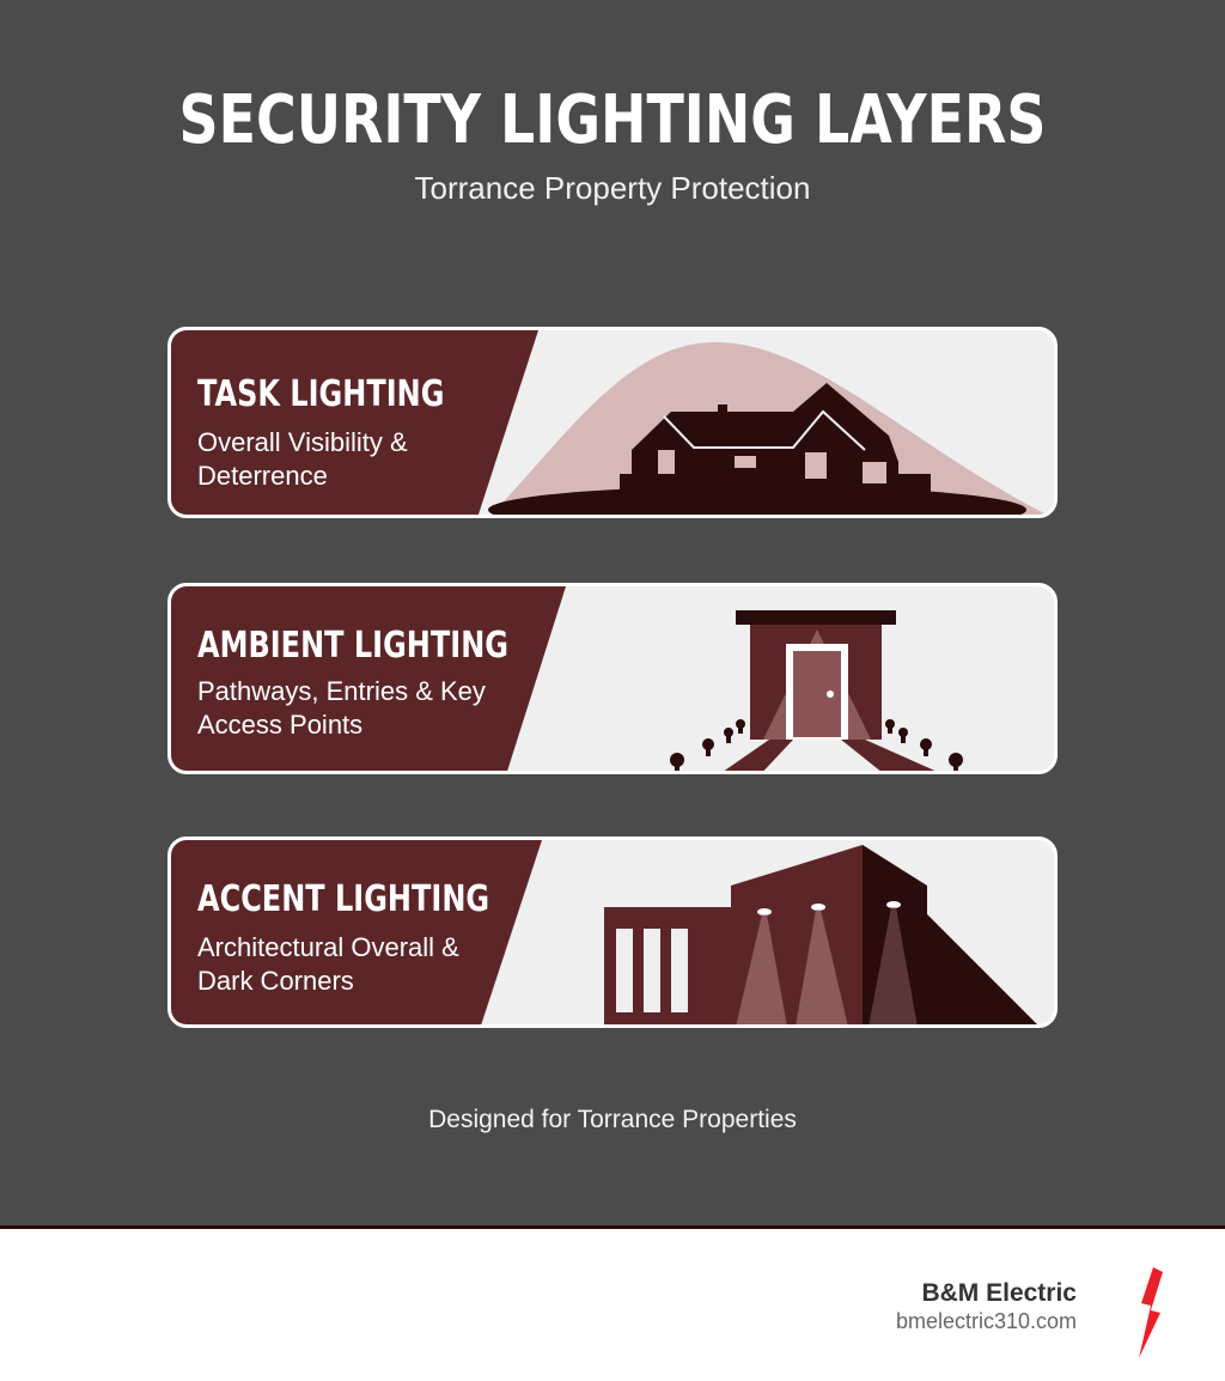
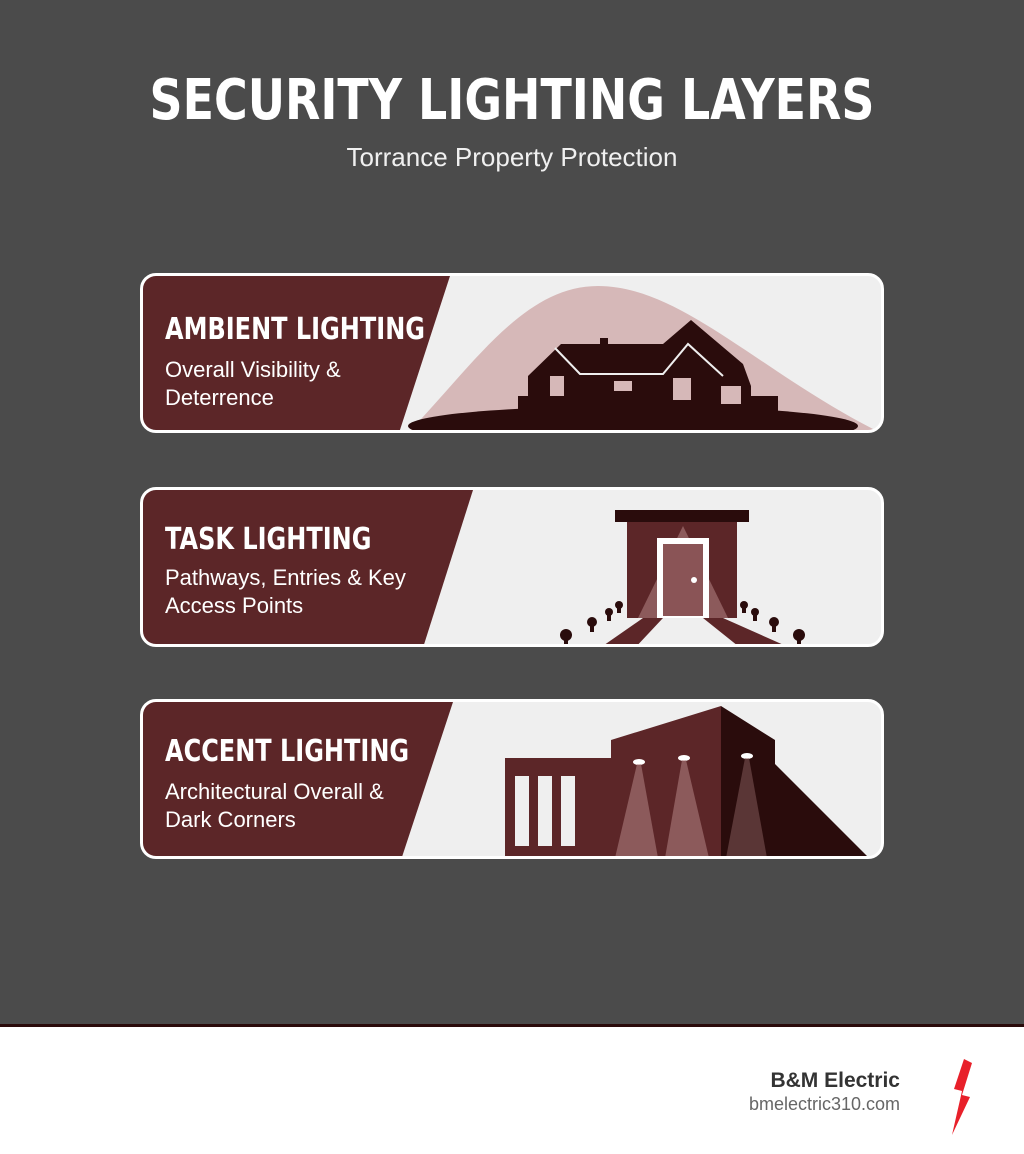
  SECURITY LIGHTING LAYERS
  Torrance Property Protection
- TASK LIGHTING
+ AMBIENT LIGHTING
  Overall Visibility & Deterrence
- AMBIENT LIGHTING
+ TASK LIGHTING
  Pathways, Entries & Key Access Points
  ACCENT LIGHTING
  Architectural Overall & Dark Corners
- Designed for Torrance Properties
  B&M Electric
  bmelectric310.com
